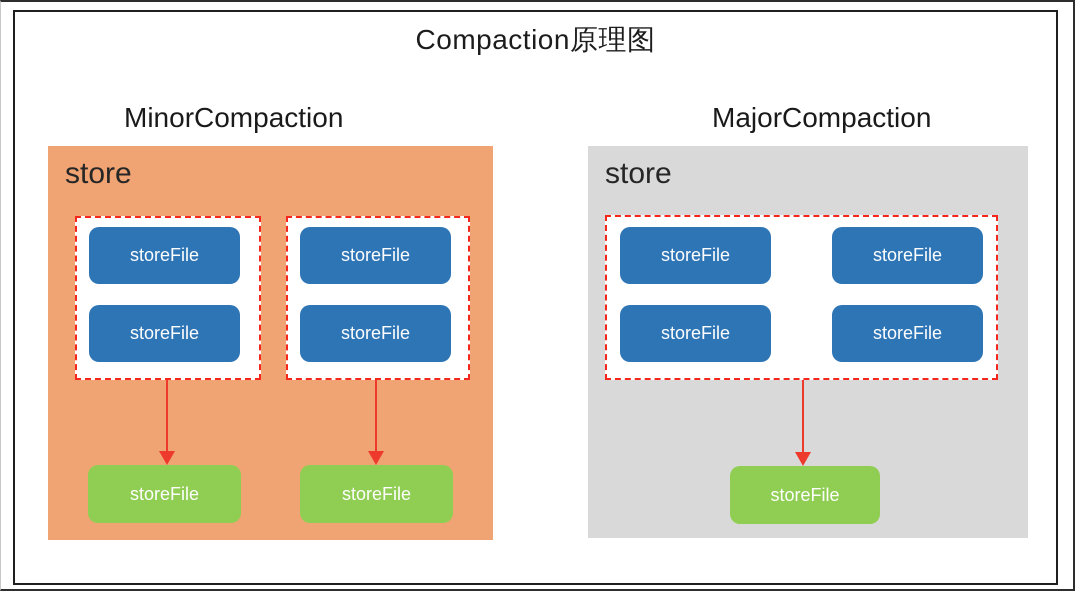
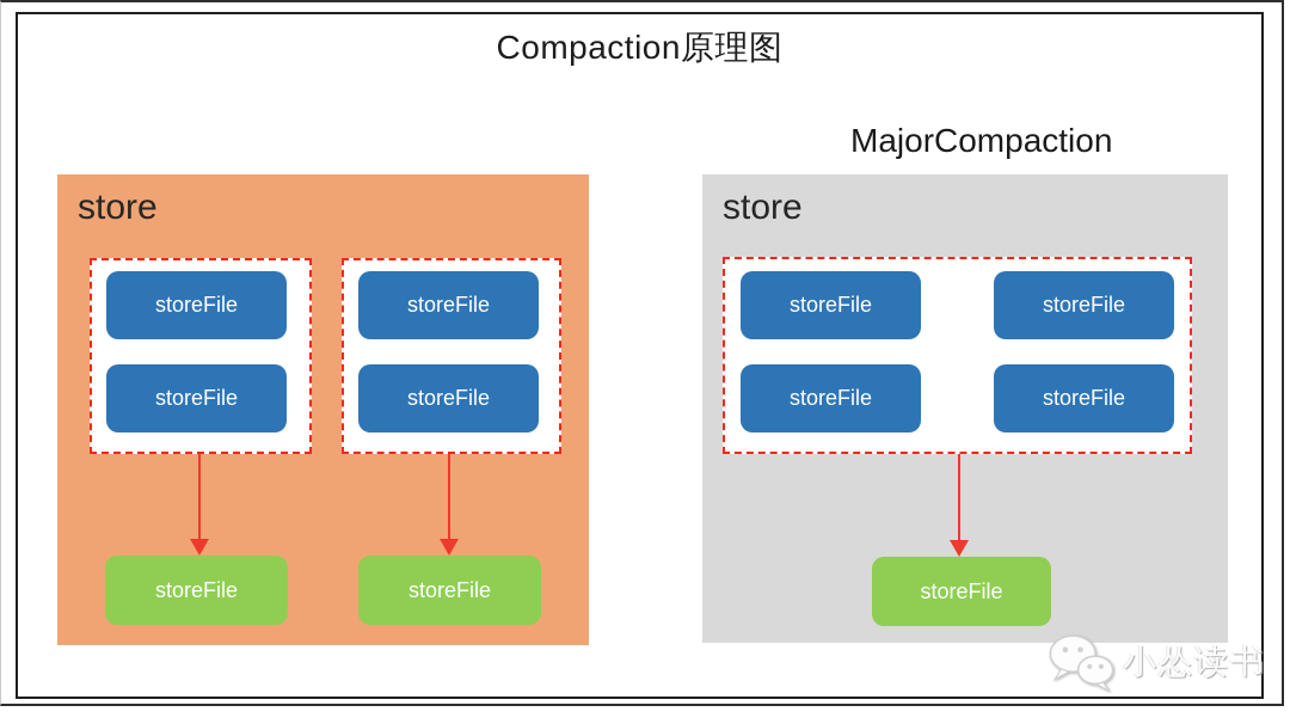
  Compaction原理图
- MinorCompaction
  MajorCompaction
  store
  storeFile
  storeFile
  storeFile
  storeFile
  storeFile
  storeFile
  store
  storeFile
  storeFile
  storeFile
  storeFile
  storeFile
+ 小怂读书
